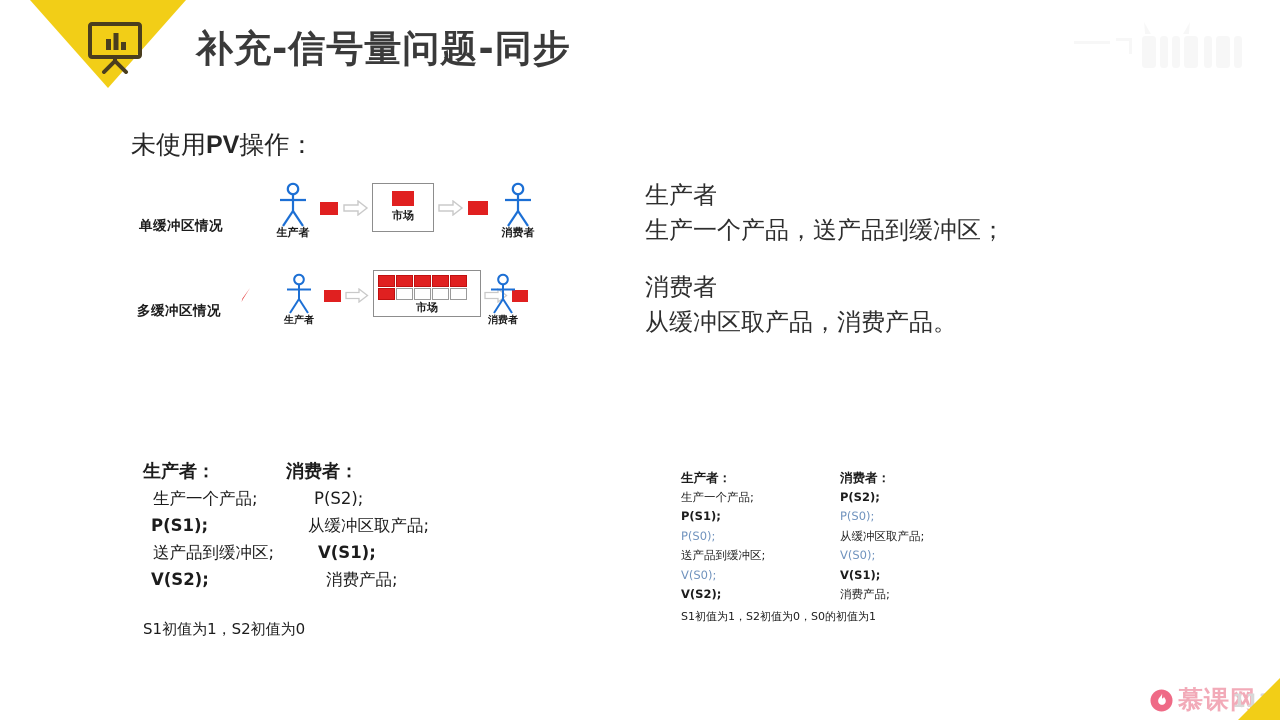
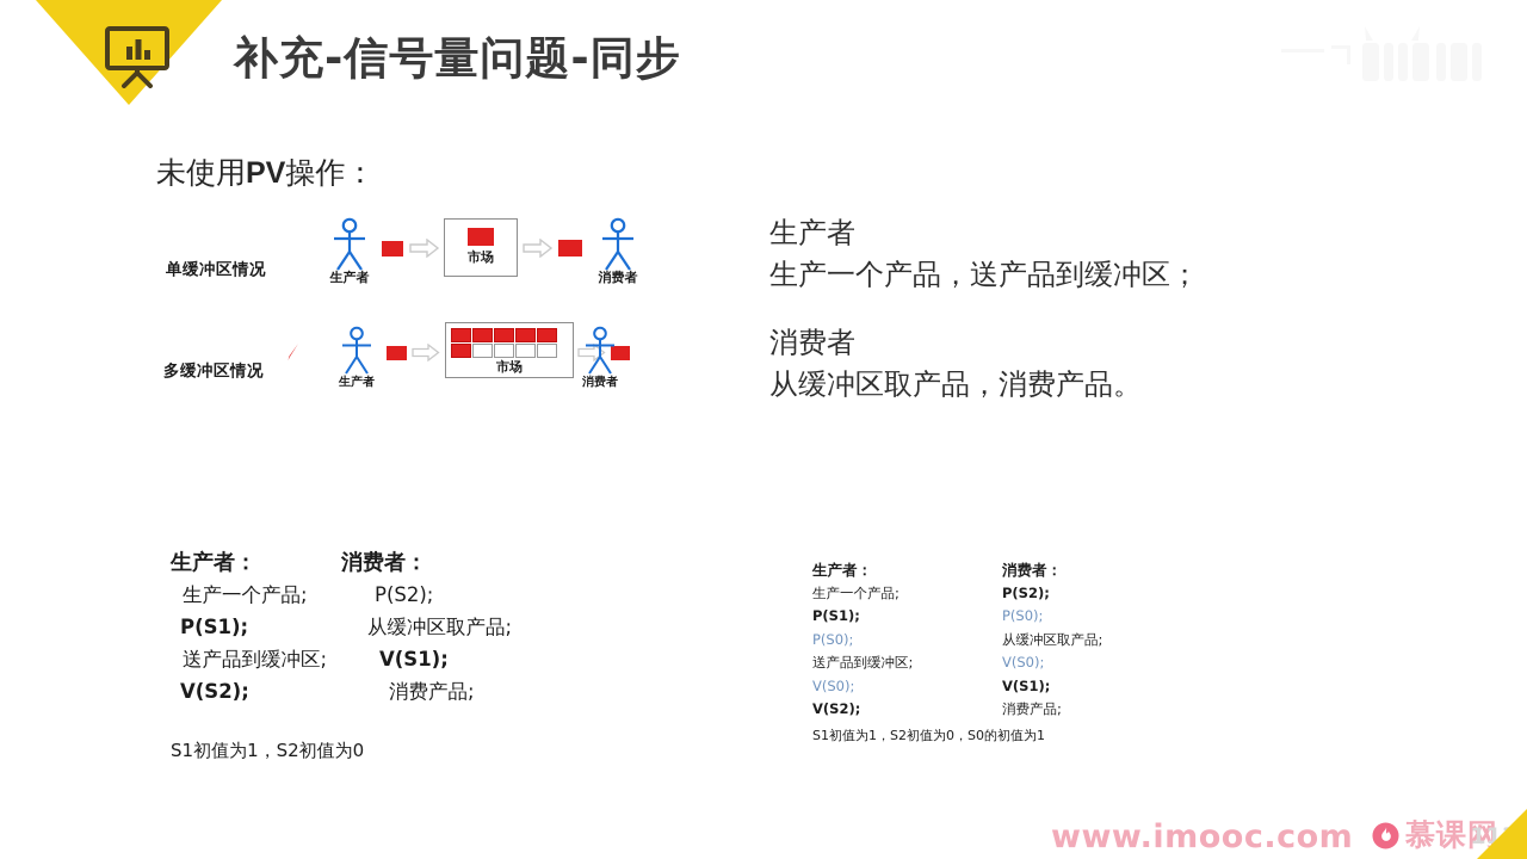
  补充-信号量问题-同步
  未使用PV操作：
  单缓冲区情况
  多缓冲区情况
  生产者
  市场
  消费者
  生产者
  市场
  消费者
  生产者
  生产一个产品，送产品到缓冲区；
  消费者
  从缓冲区取产品，消费产品。
  生产者：
  生产一个产品;
  P(S1);
  送产品到缓冲区;
  V(S2);
  消费者：
  P(S2);
  从缓冲区取产品;
  V(S1);
  消费产品;
  S1初值为1，S2初值为0
  生产者：
  生产一个产品;
  P(S1);
  P(S0);
  送产品到缓冲区;
  V(S0);
  V(S2);
  消费者：
  P(S2);
  P(S0);
  从缓冲区取产品;
  V(S0);
  V(S1);
  消费产品;
  S1初值为1，S2初值为0，S0的初值为1
+ www.imooc.com
  慕课网
  113
